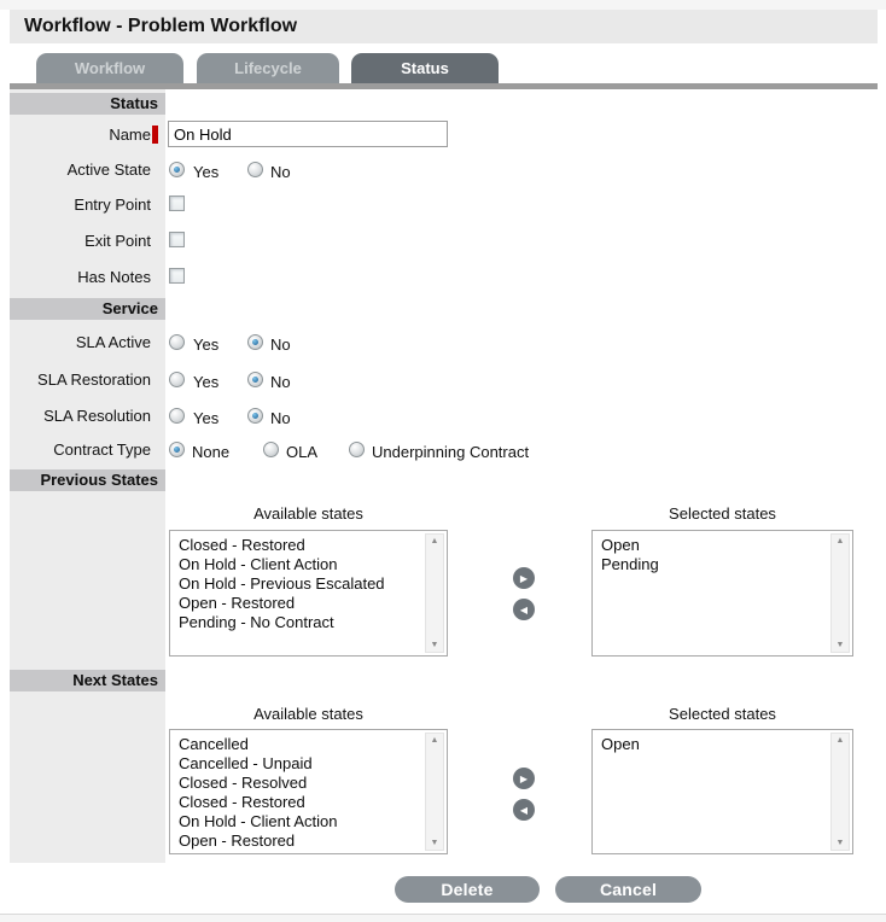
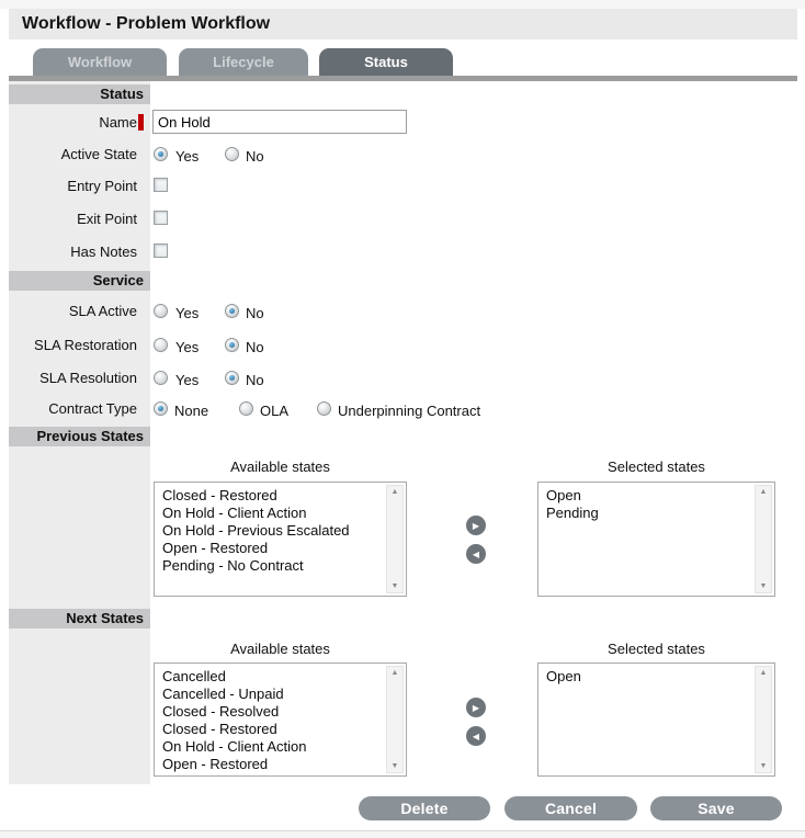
  Workflow - Problem Workflow
  Workflow
  Lifecycle
  Status
  Status
  Name
  On Hold
  Active State
  Yes
  No
  Entry Point
  Exit Point
  Has Notes
  Service
  SLA Active
  Yes
  No
  SLA Restoration
  Yes
  No
  SLA Resolution
  Yes
  No
  Contract Type
  None
  OLA
  Underpinning Contract
  Previous States
  Available states
  Closed - Restored
  On Hold - Client Action
  On Hold - Previous Escalated
  Open - Restored
  Pending - No Contract
  ▶
  ◀
  Selected states
  Open
  Pending
  Next States
  Available states
  Cancelled
  Cancelled - Unpaid
  Closed - Resolved
  Closed - Restored
  On Hold - Client Action
  Open - Restored
  ▶
  ◀
  Selected states
  Open
  Delete
  Cancel
+ Save
